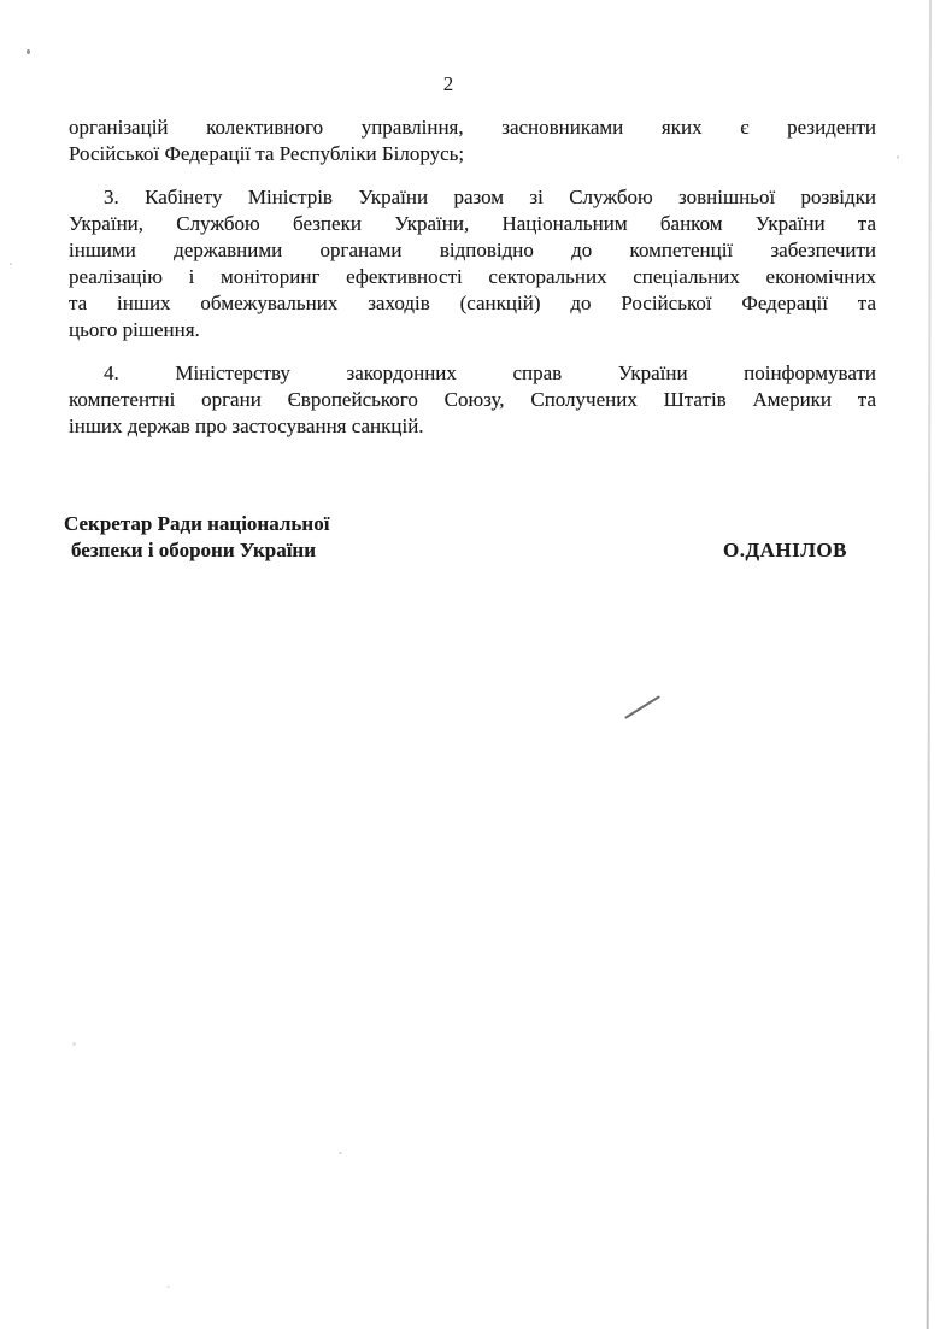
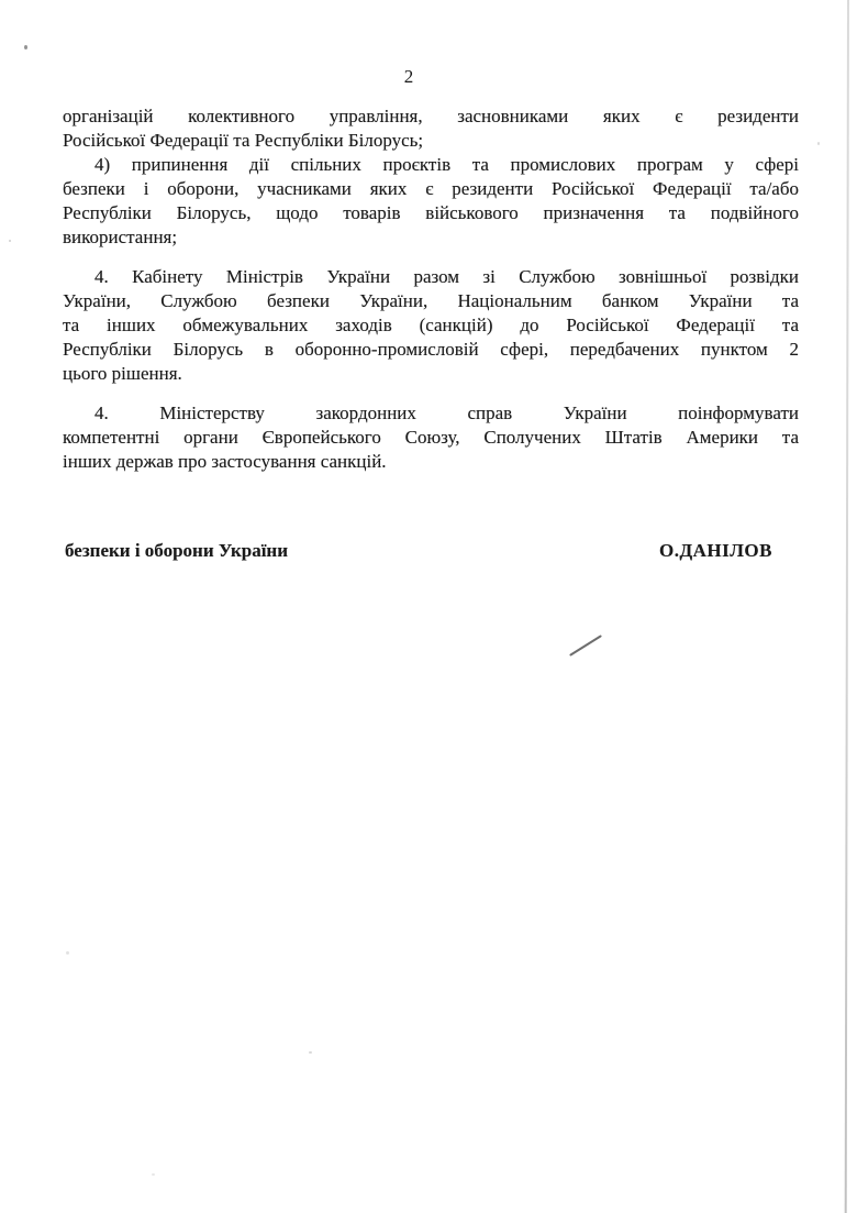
  2
  організацій колективного управління, засновниками яких є резиденти
  Російської Федерації та Республіки Білорусь;
+ 4) припинення дії спільних проєктів та промислових програм у сфері
+ безпеки і оборони, учасниками яких є резиденти Російської Федерації та/або
+ Республіки Білорусь, щодо товарів військового призначення та подвійного
+ використання;
- 3. Кабінету Міністрів України разом зі Службою зовнішньої розвідки
+ 4. Кабінету Міністрів України разом зі Службою зовнішньої розвідки
  України, Службою безпеки України, Національним банком України та
- іншими державними органами відповідно до компетенції забезпечити
- реалізацію і моніторинг ефективності секторальних спеціальних економічних
  та інших обмежувальних заходів (санкцій) до Російської Федерації та
+ Республіки Білорусь в оборонно-промисловій сфері, передбачених пунктом 2
  цього рішення.
  4. Міністерству закордонних справ України поінформувати
  компетентні органи Європейського Союзу, Сполучених Штатів Америки та
  інших держав про застосування санкцій.
- Секретар Ради національної
  безпеки і оборони України
  О.ДАНІЛОВ
